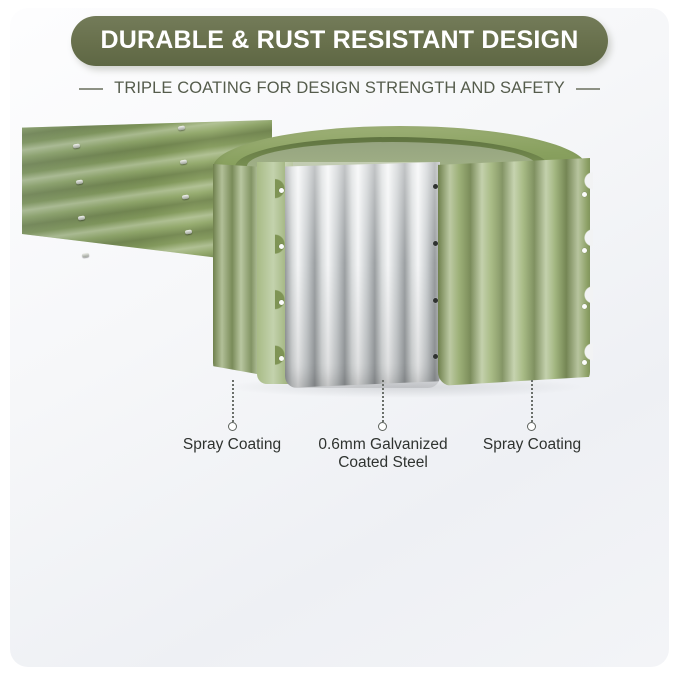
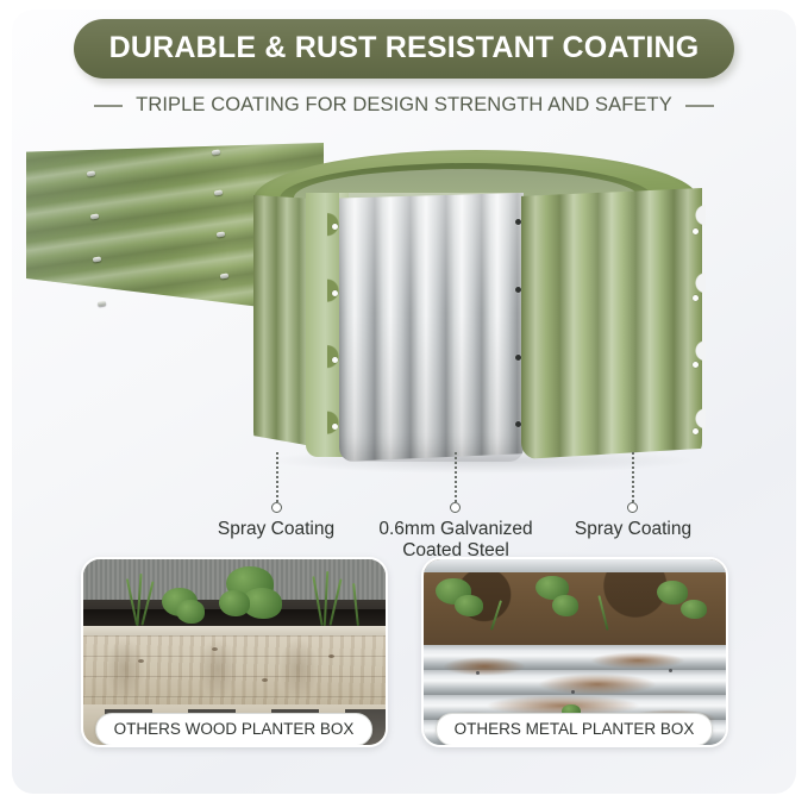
- DURABLE & RUST RESISTANT DESIGN
+ DURABLE & RUST RESISTANT COATING
  TRIPLE COATING FOR DESIGN STRENGTH AND SAFETY
  Spray Coating
  0.6mm Galvanized
  Coated Steel
  Spray Coating
+ OTHERS WOOD PLANTER BOX
+ OTHERS METAL PLANTER BOX
